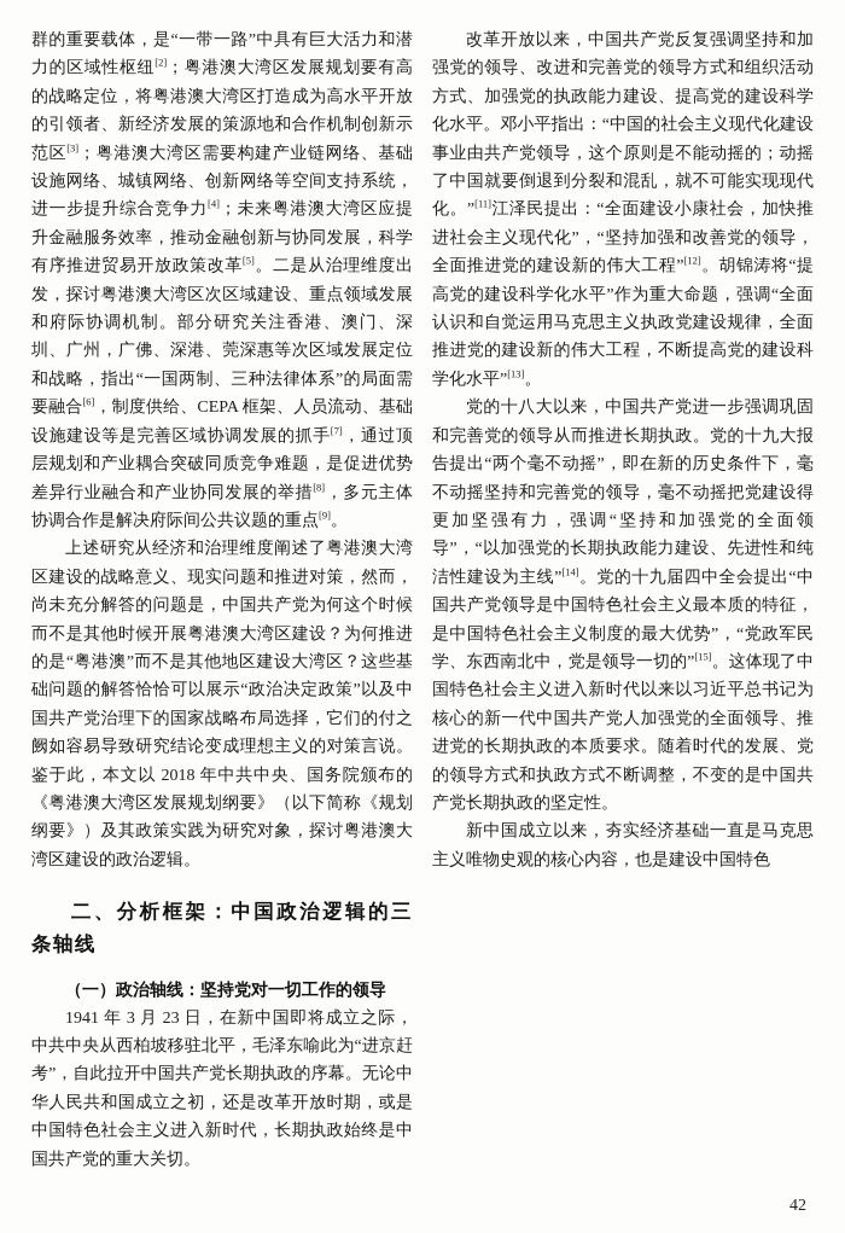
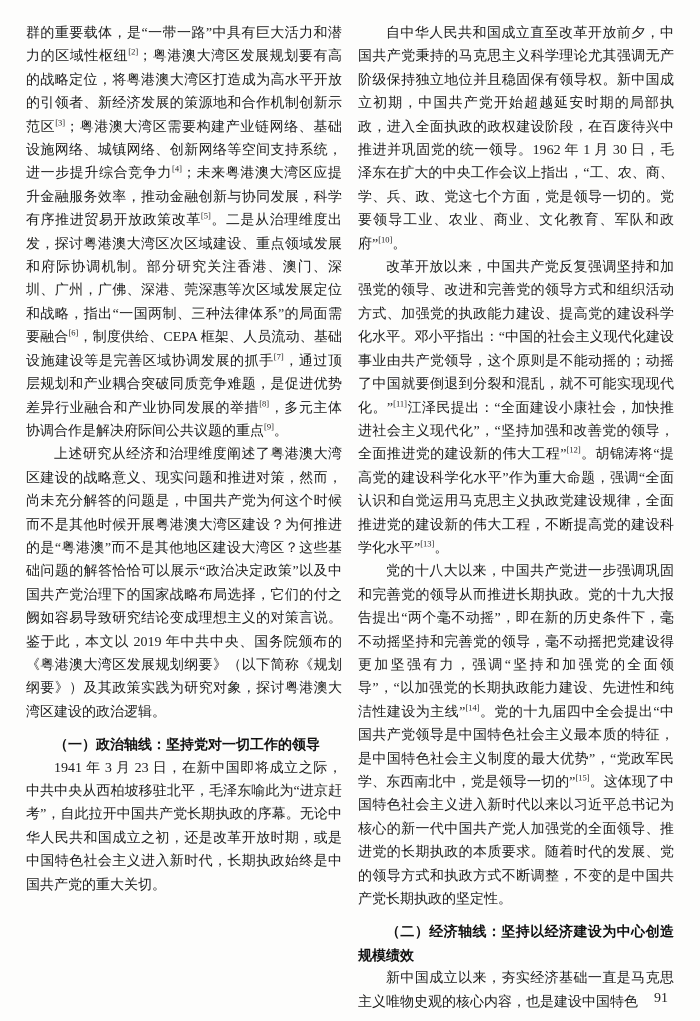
  群的重要载体，是“一带一路”中具有巨大活力和潜力的区域性枢纽[2]；粤港澳大湾区发展规划要有高的战略定位，将粤港澳大湾区打造成为高水平开放的引领者、新经济发展的策源地和合作机制创新示范区[3]；粤港澳大湾区需要构建产业链网络、基础设施网络、城镇网络、创新网络等空间支持系统，进一步提升综合竞争力[4]；未来粤港澳大湾区应提升金融服务效率，推动金融创新与协同发展，科学有序推进贸易开放政策改革[5]。二是从治理维度出发，探讨粤港澳大湾区次区域建设、重点领域发展和府际协调机制。部分研究关注香港、澳门、深圳、广州，广佛、深港、莞深惠等次区域发展定位和战略，指出“一国两制、三种法律体系”的局面需要融合[6]，制度供给、CEPA 框架、人员流动、基础设施建设等是完善区域协调发展的抓手[7]，通过顶层规划和产业耦合突破同质竞争难题，是促进优势差异行业融合和产业协同发展的举措[8]，多元主体协调合作是解决府际间公共议题的重点[9]。
- 上述研究从经济和治理维度阐述了粤港澳大湾区建设的战略意义、现实问题和推进对策，然而，尚未充分解答的问题是，中国共产党为何这个时候而不是其他时候开展粤港澳大湾区建设？为何推进的是“粤港澳”而不是其他地区建设大湾区？这些基础问题的解答恰恰可以展示“政治决定政策”以及中国共产党治理下的国家战略布局选择，它们的付之阙如容易导致研究结论变成理想主义的对策言说。鉴于此，本文以 2018 年中共中央、国务院颁布的《粤港澳大湾区发展规划纲要》（以下简称《规划纲要》）及其政策实践为研究对象，探讨粤港澳大湾区建设的政治逻辑。
+ 上述研究从经济和治理维度阐述了粤港澳大湾区建设的战略意义、现实问题和推进对策，然而，尚未充分解答的问题是，中国共产党为何这个时候而不是其他时候开展粤港澳大湾区建设？为何推进的是“粤港澳”而不是其他地区建设大湾区？这些基础问题的解答恰恰可以展示“政治决定政策”以及中国共产党治理下的国家战略布局选择，它们的付之阙如容易导致研究结论变成理想主义的对策言说。鉴于此，本文以 2019 年中共中央、国务院颁布的《粤港澳大湾区发展规划纲要》（以下简称《规划纲要》）及其政策实践为研究对象，探讨粤港澳大湾区建设的政治逻辑。
- 二、分析框架：中国政治逻辑的三条轴线
  （一）政治轴线：坚持党对一切工作的领导
  1941 年 3 月 23 日，在新中国即将成立之际，中共中央从西柏坡移驻北平，毛泽东喻此为“进京赶考”，自此拉开中国共产党长期执政的序幕。无论中华人民共和国成立之初，还是改革开放时期，或是中国特色社会主义进入新时代，长期执政始终是中国共产党的重大关切。
+ 自中华人民共和国成立直至改革开放前夕，中国共产党秉持的马克思主义科学理论尤其强调无产阶级保持独立地位并且稳固保有领导权。新中国成立初期，中国共产党开始超越延安时期的局部执政，进入全面执政的政权建设阶段，在百废待兴中推进并巩固党的统一领导。1962 年 1 月 30 日，毛泽东在扩大的中央工作会议上指出，“工、农、商、学、兵、政、党这七个方面，党是领导一切的。党要领导工业、农业、商业、文化教育、军队和政府”[10]。
  改革开放以来，中国共产党反复强调坚持和加强党的领导、改进和完善党的领导方式和组织活动方式、加强党的执政能力建设、提高党的建设科学化水平。邓小平指出：“中国的社会主义现代化建设事业由共产党领导，这个原则是不能动摇的；动摇了中国就要倒退到分裂和混乱，就不可能实现现代化。”[11]江泽民提出：“全面建设小康社会，加快推进社会主义现代化”，“坚持加强和改善党的领导，全面推进党的建设新的伟大工程”[12]。胡锦涛将“提高党的建设科学化水平”作为重大命题，强调“全面认识和自觉运用马克思主义执政党建设规律，全面推进党的建设新的伟大工程，不断提高党的建设科学化水平”[13]。
  党的十八大以来，中国共产党进一步强调巩固和完善党的领导从而推进长期执政。党的十九大报告提出“两个毫不动摇”，即在新的历史条件下，毫不动摇坚持和完善党的领导，毫不动摇把党建设得更加坚强有力，强调“坚持和加强党的全面领导”，“以加强党的长期执政能力建设、先进性和纯洁性建设为主线”[14]。党的十九届四中全会提出“中国共产党领导是中国特色社会主义最本质的特征，是中国特色社会主义制度的最大优势”，“党政军民学、东西南北中，党是领导一切的”[15]。这体现了中国特色社会主义进入新时代以来以习近平总书记为核心的新一代中国共产党人加强党的全面领导、推进党的长期执政的本质要求。随着时代的发展、党的领导方式和执政方式不断调整，不变的是中国共产党长期执政的坚定性。
+ （二）经济轴线：坚持以经济建设为中心创造规模绩效
  新中国成立以来，夯实经济基础一直是马克思主义唯物史观的核心内容，也是建设中国特色
- 42
+ 91
